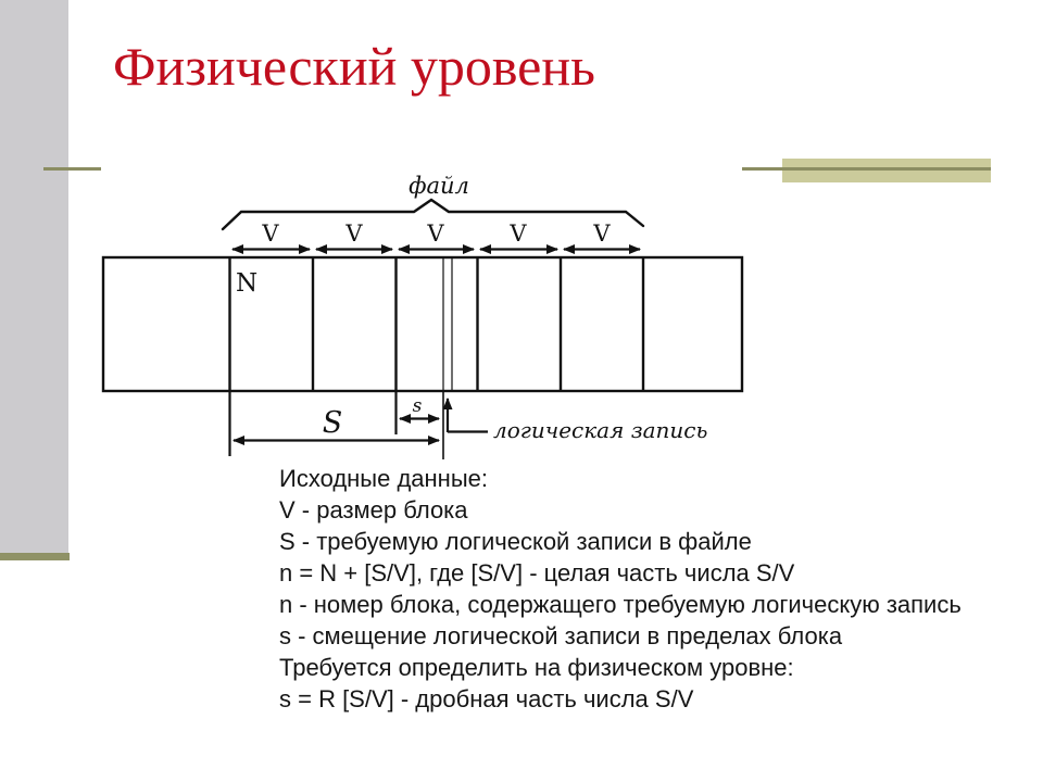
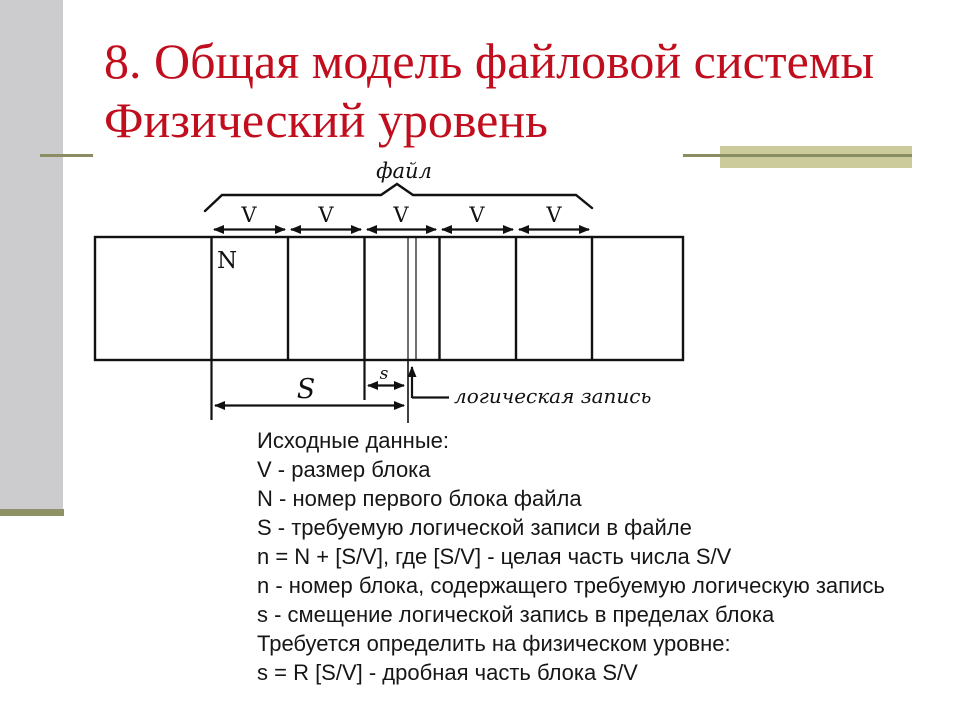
+ 8. Общая модель файловой системы
  Физический уровень
  файл
  V
  V
  V
  V
  V
  N
  s
  S
  логическая запись
  Исходные данные:
  V - размер блока
+ N - номер первого блока файла
  S - требуемую логической записи в файле
  n = N + [S/V], где [S/V] - целая часть числа S/V
  n - номер блока, содержащего требуемую логическую запись
- s - смещение логической записи в пределах блока
+ s - смещение логической запись в пределах блока
  Требуется определить на физическом уровне:
- s = R [S/V] - дробная часть числа S/V
+ s = R [S/V] - дробная часть блока S/V
